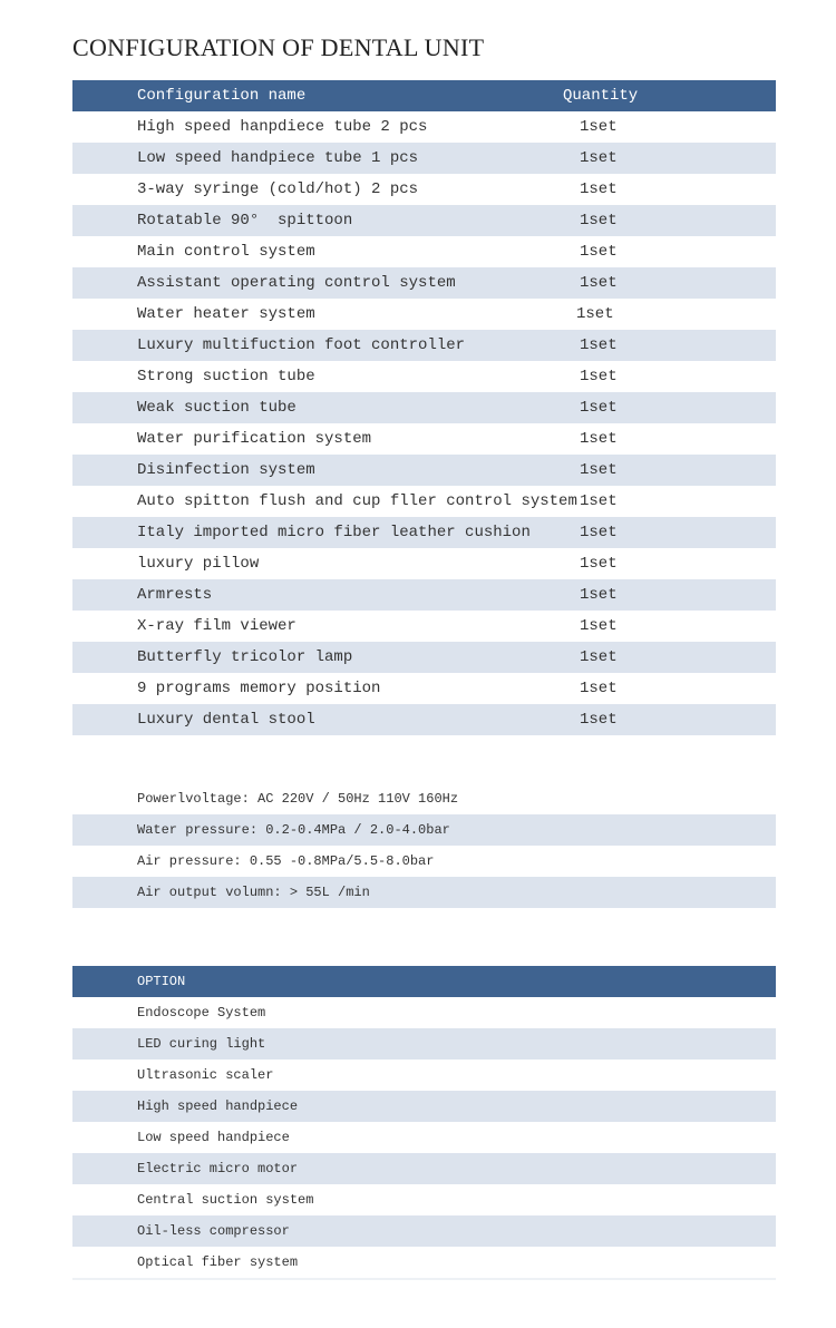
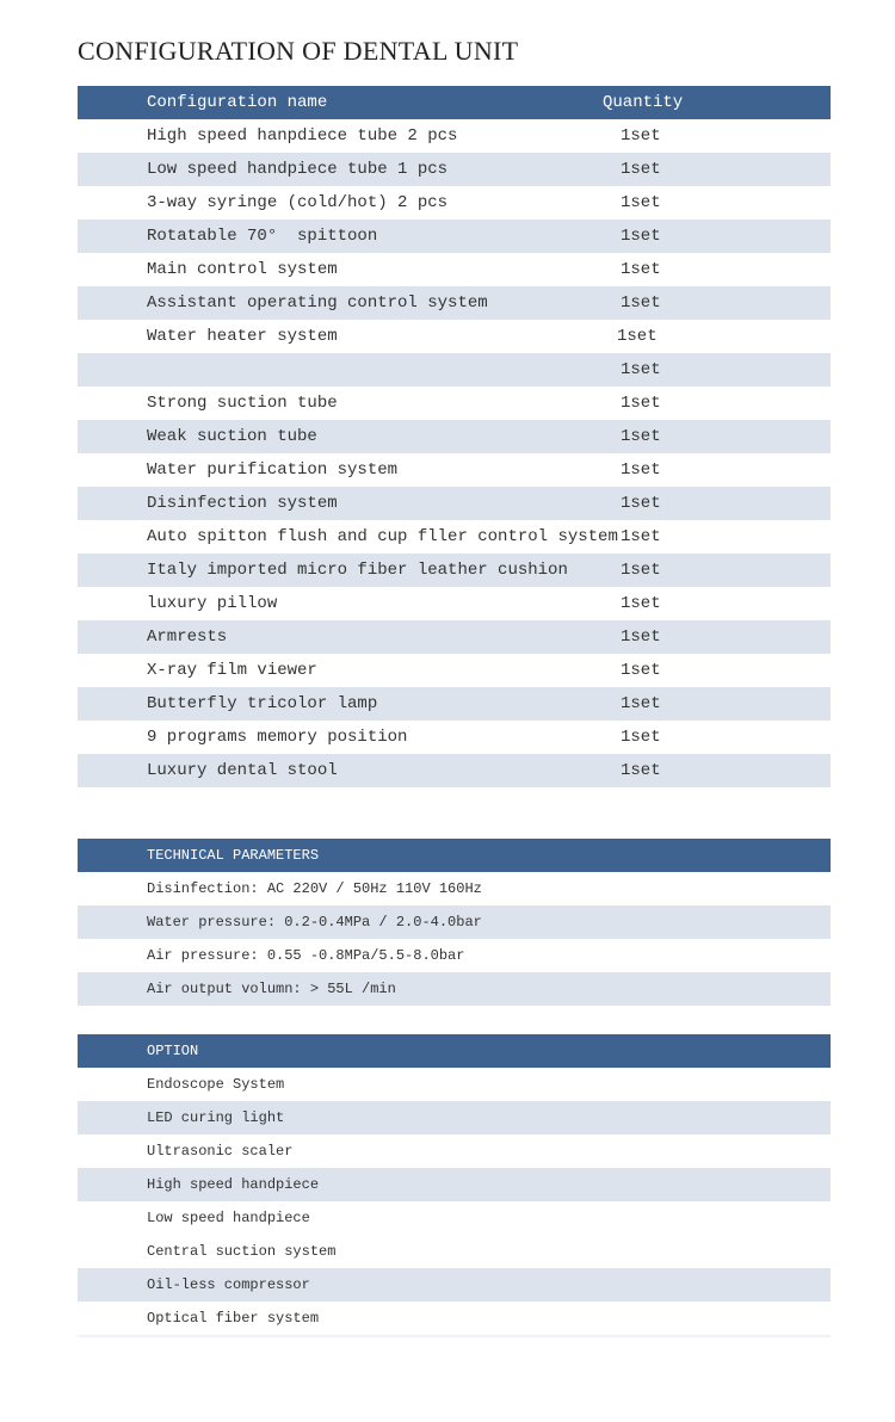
  CONFIGURATION OF DENTAL UNIT
  Configuration name
  Quantity
  High speed hanpdiece tube 2 pcs
  1set
  Low speed handpiece tube 1 pcs
  1set
  3-way syringe (cold/hot) 2 pcs
  1set
- Rotatable 90° spittoon
+ Rotatable 70° spittoon
  1set
  Main control system
  1set
  Assistant operating control system
  1set
  Water heater system
  1set
- Luxury multifuction foot controller
  1set
  Strong suction tube
  1set
  Weak suction tube
  1set
  Water purification system
  1set
  Disinfection system
  1set
  Auto spitton flush and cup fller control system
  1set
  Italy imported micro fiber leather cushion
  1set
  luxury pillow
  1set
  Armrests
  1set
  X-ray film viewer
  1set
  Butterfly tricolor lamp
  1set
  9 programs memory position
  1set
  Luxury dental stool
  1set
+ TECHNICAL PARAMETERS
- Powerlvoltage: AC 220V / 50Hz 110V 160Hz
+ Disinfection: AC 220V / 50Hz 110V 160Hz
  Water pressure: 0.2-0.4MPa / 2.0-4.0bar
  Air pressure: 0.55 -0.8MPa/5.5-8.0bar
  Air output volumn: > 55L /min
  OPTION
  Endoscope System
  LED curing light
  Ultrasonic scaler
  High speed handpiece
  Low speed handpiece
- Electric micro motor
  Central suction system
  Oil-less compressor
  Optical fiber system
